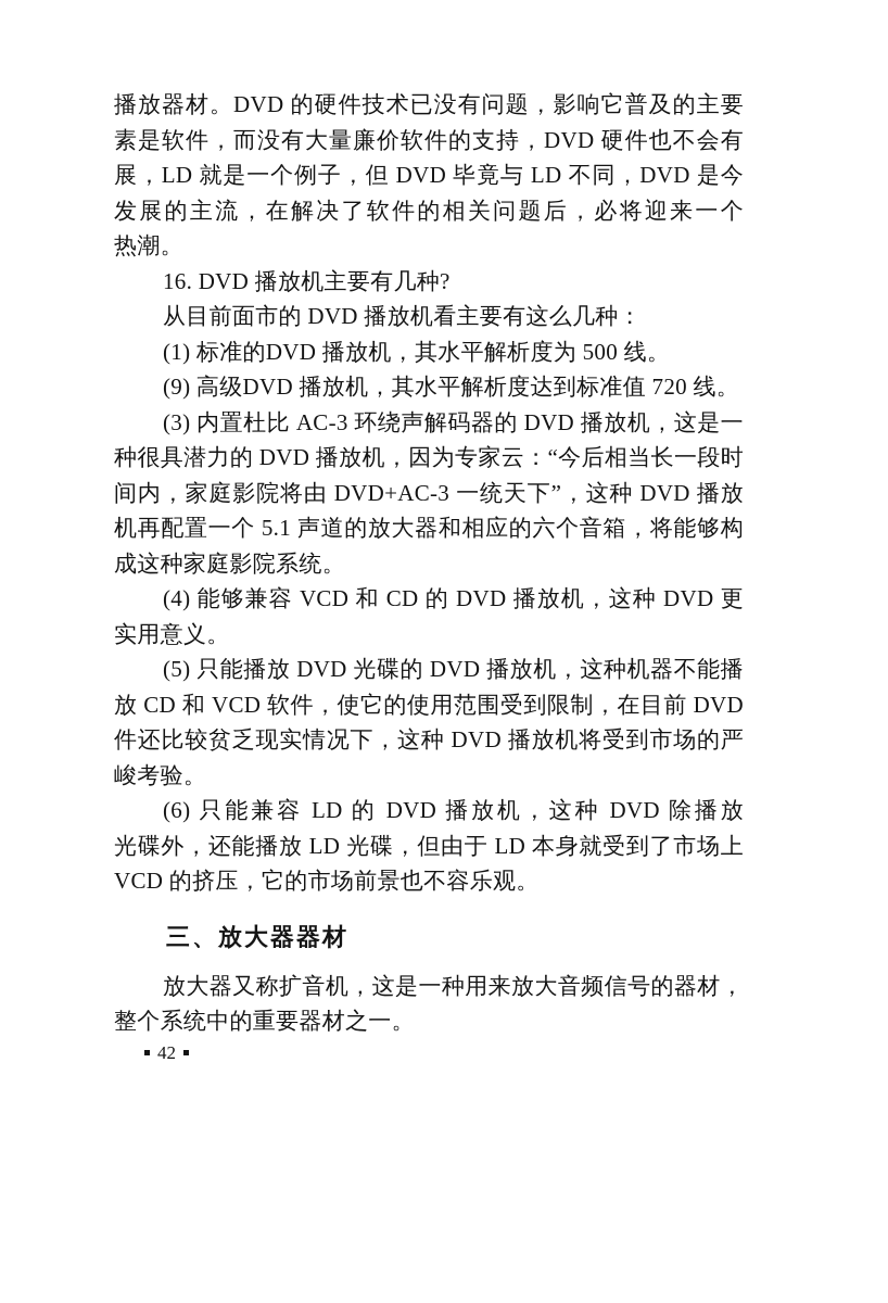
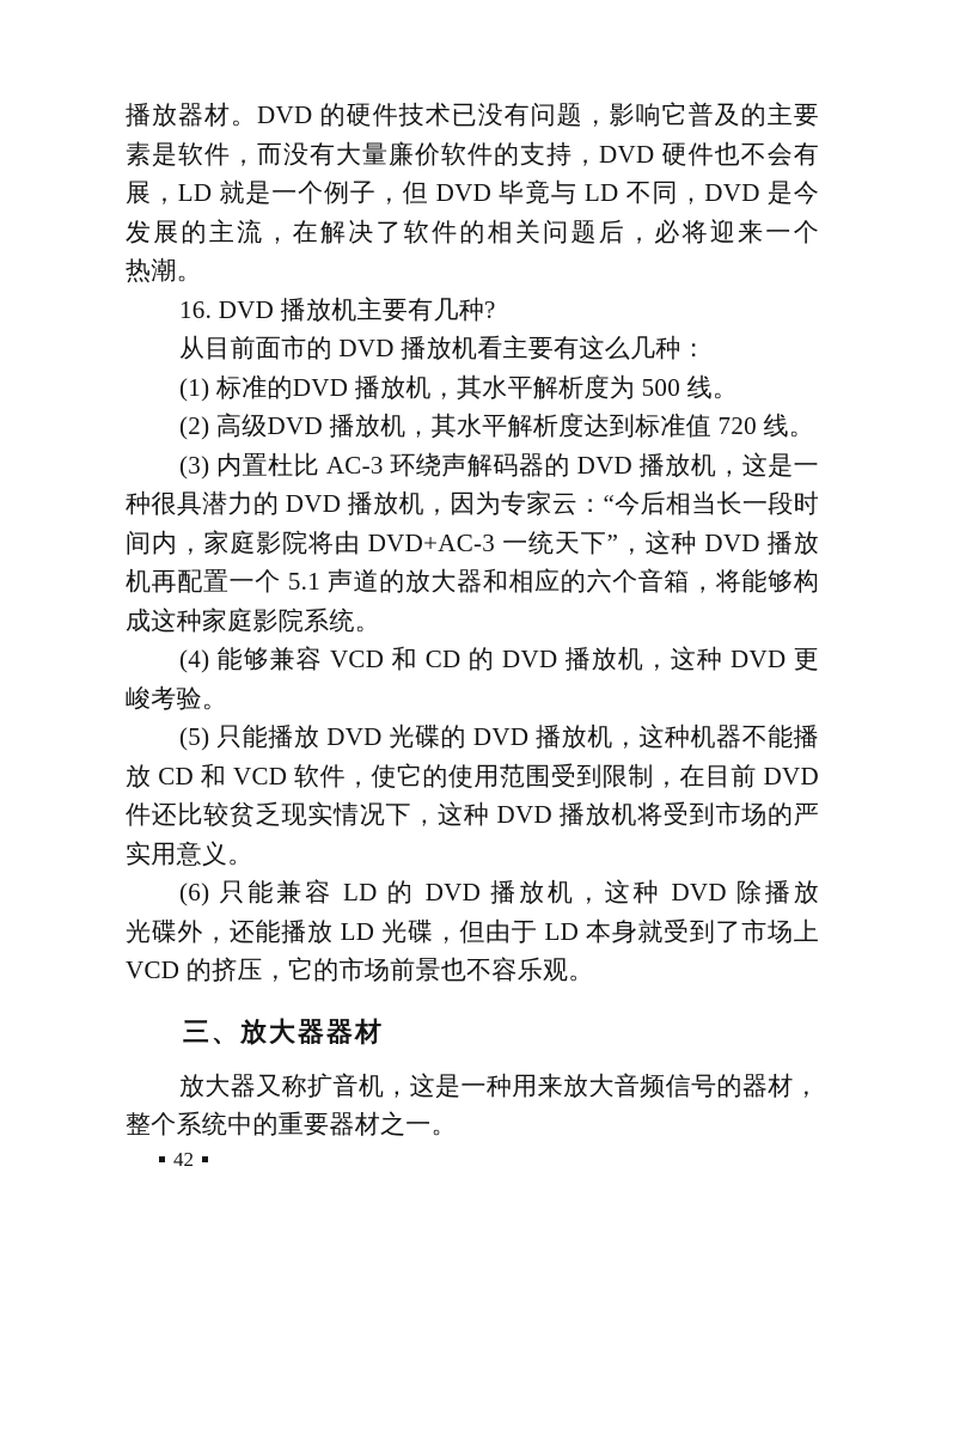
  播放器材。DVD 的硬件技术已没有问题，影响它普及的主要
  素是软件，而没有大量廉价软件的支持，DVD 硬件也不会有
  展，LD 就是一个例子，但 DVD 毕竟与 LD 不同，DVD 是今
  发展的主流，在解决了软件的相关问题后，必将迎来一个
  热潮。
  16. DVD 播放机主要有几种?
  从目前面市的 DVD 播放机看主要有这么几种：
  (1) 标准的DVD 播放机，其水平解析度为 500 线。
- (9) 高级DVD 播放机，其水平解析度达到标准值 720 线。
+ (2) 高级DVD 播放机，其水平解析度达到标准值 720 线。
  (3) 内置杜比 AC-3 环绕声解码器的 DVD 播放机，这是一
  种很具潜力的 DVD 播放机，因为专家云：“今后相当长一段时
  间内，家庭影院将由 DVD+AC-3 一统天下”，这种 DVD 播放
  机再配置一个 5.1 声道的放大器和相应的六个音箱，将能够构
  成这种家庭影院系统。
  (4) 能够兼容 VCD 和 CD 的 DVD 播放机，这种 DVD 更
- 实用意义。
+ 峻考验。
  (5) 只能播放 DVD 光碟的 DVD 播放机，这种机器不能播
  放 CD 和 VCD 软件，使它的使用范围受到限制，在目前 DVD
  件还比较贫乏现实情况下，这种 DVD 播放机将受到市场的严
- 峻考验。
+ 实用意义。
  (6) 只能兼容 LD 的 DVD 播放机，这种 DVD 除播放
  光碟外，还能播放 LD 光碟，但由于 LD 本身就受到了市场上
  VCD 的挤压，它的市场前景也不容乐观。
  三、放大器器材
  放大器又称扩音机，这是一种用来放大音频信号的器材，
  整个系统中的重要器材之一。
  42
